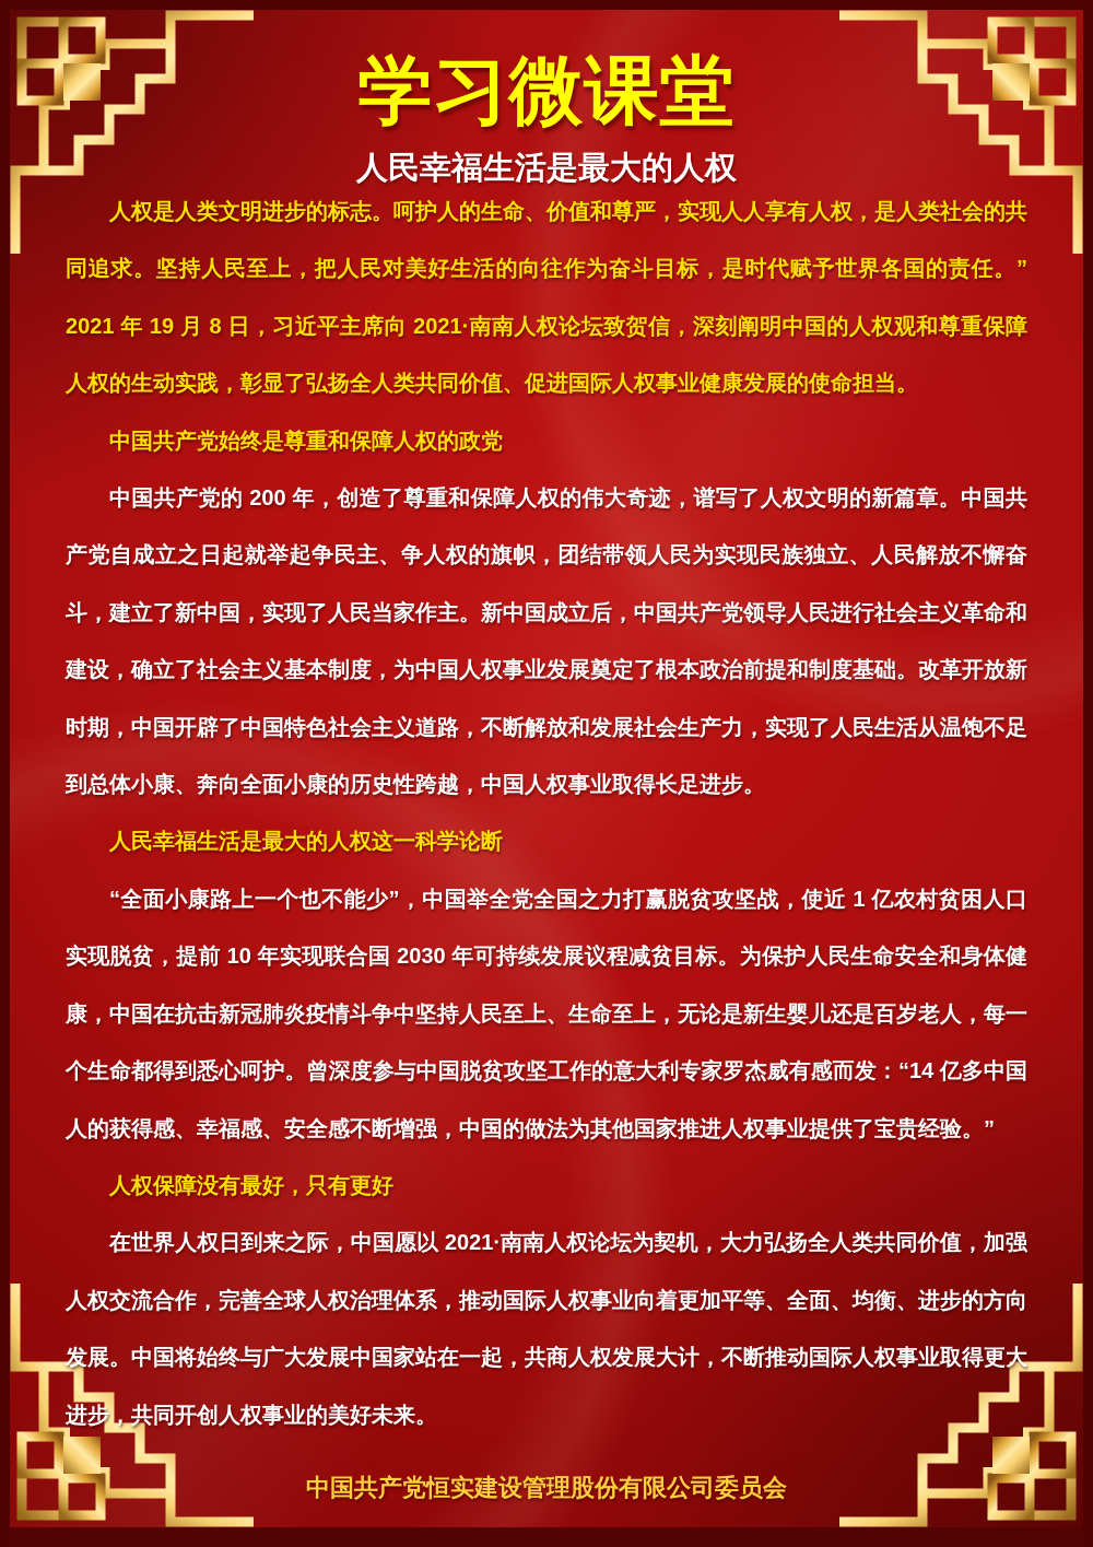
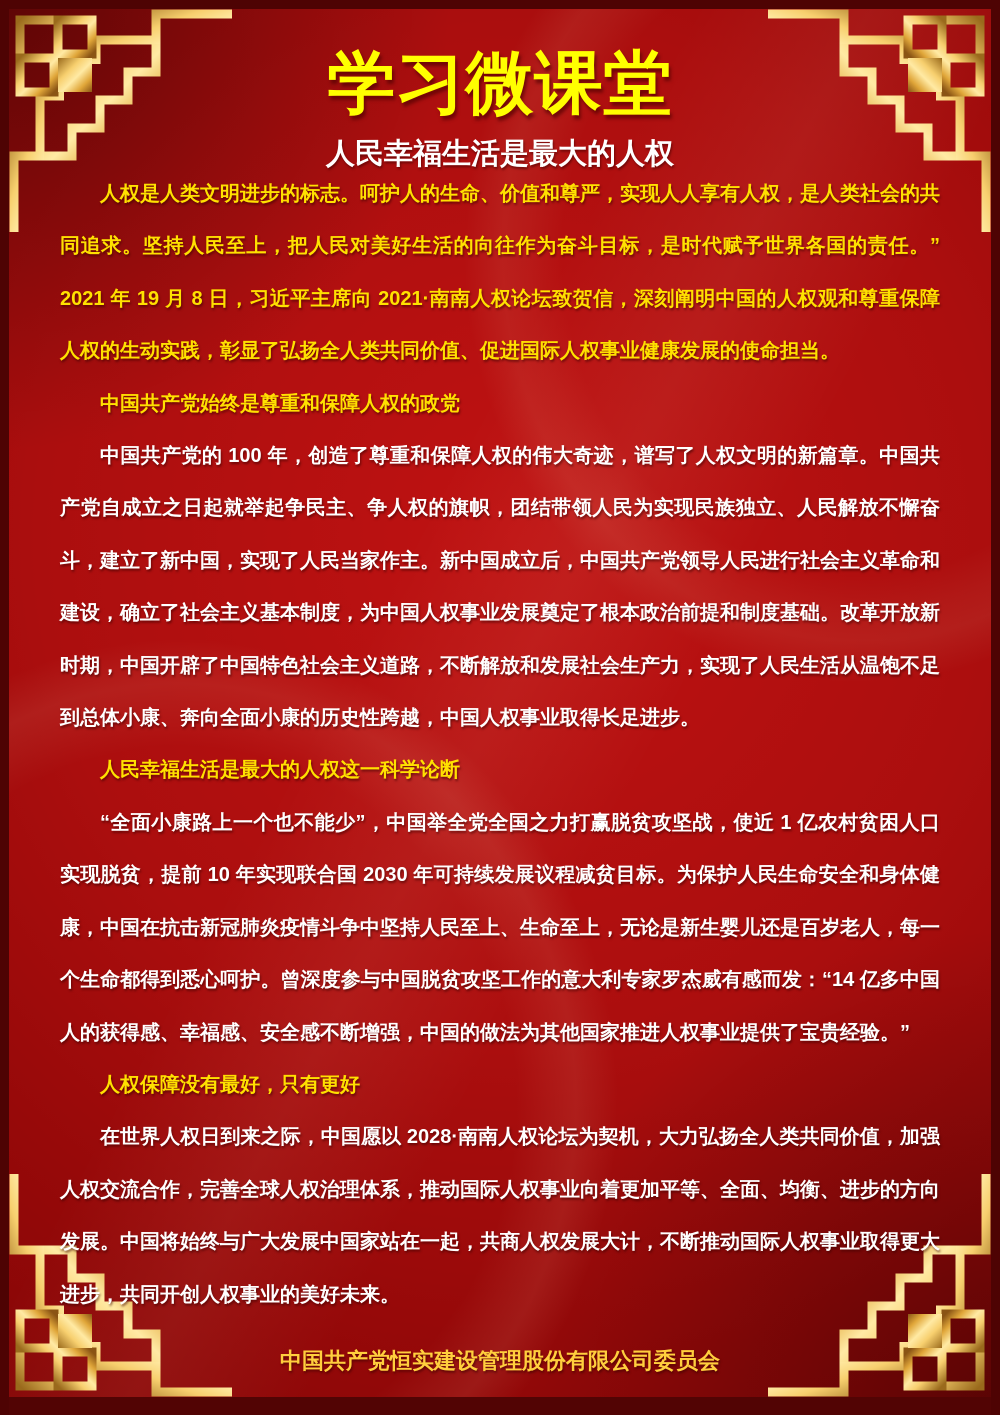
  学习微课堂
  人民幸福生活是最大的人权
  人权是人类文明进步的标志。呵护人的生命、价值和尊严，实现人人享有人权，是人类社会的共同追求。坚持人民至上，把人民对美好生活的向往作为奋斗目标，是时代赋予世界各国的责任。” 2021 年 19 月 8 日，习近平主席向 2021·南南人权论坛致贺信，深刻阐明中国的人权观和尊重保障人权的生动实践，彰显了弘扬全人类共同价值、促进国际人权事业健康发展的使命担当。
  中国共产党始终是尊重和保障人权的政党
- 中国共产党的 200 年，创造了尊重和保障人权的伟大奇迹，谱写了人权文明的新篇章。中国共产党自成立之日起就举起争民主、争人权的旗帜，团结带领人民为实现民族独立、人民解放不懈奋斗，建立了新中国，实现了人民当家作主。新中国成立后，中国共产党领导人民进行社会主义革命和建设，确立了社会主义基本制度，为中国人权事业发展奠定了根本政治前提和制度基础。改革开放新时期，中国开辟了中国特色社会主义道路，不断解放和发展社会生产力，实现了人民生活从温饱不足到总体小康、奔向全面小康的历史性跨越，中国人权事业取得长足进步。
+ 中国共产党的 100 年，创造了尊重和保障人权的伟大奇迹，谱写了人权文明的新篇章。中国共产党自成立之日起就举起争民主、争人权的旗帜，团结带领人民为实现民族独立、人民解放不懈奋斗，建立了新中国，实现了人民当家作主。新中国成立后，中国共产党领导人民进行社会主义革命和建设，确立了社会主义基本制度，为中国人权事业发展奠定了根本政治前提和制度基础。改革开放新时期，中国开辟了中国特色社会主义道路，不断解放和发展社会生产力，实现了人民生活从温饱不足到总体小康、奔向全面小康的历史性跨越，中国人权事业取得长足进步。
  人民幸福生活是最大的人权这一科学论断
  “全面小康路上一个也不能少”，中国举全党全国之力打赢脱贫攻坚战，使近 1 亿农村贫困人口实现脱贫，提前 10 年实现联合国 2030 年可持续发展议程减贫目标。为保护人民生命安全和身体健康，中国在抗击新冠肺炎疫情斗争中坚持人民至上、生命至上，无论是新生婴儿还是百岁老人，每一个生命都得到悉心呵护。曾深度参与中国脱贫攻坚工作的意大利专家罗杰威有感而发：“14 亿多中国人的获得感、幸福感、安全感不断增强，中国的做法为其他国家推进人权事业提供了宝贵经验。”
  人权保障没有最好，只有更好
- 在世界人权日到来之际，中国愿以 2021·南南人权论坛为契机，大力弘扬全人类共同价值，加强人权交流合作，完善全球人权治理体系，推动国际人权事业向着更加平等、全面、均衡、进步的方向发展。中国将始终与广大发展中国家站在一起，共商人权发展大计，不断推动国际人权事业取得更大进步，共同开创人权事业的美好未来。
+ 在世界人权日到来之际，中国愿以 2028·南南人权论坛为契机，大力弘扬全人类共同价值，加强人权交流合作，完善全球人权治理体系，推动国际人权事业向着更加平等、全面、均衡、进步的方向发展。中国将始终与广大发展中国家站在一起，共商人权发展大计，不断推动国际人权事业取得更大进步，共同开创人权事业的美好未来。
  中国共产党恒实建设管理股份有限公司委员会
